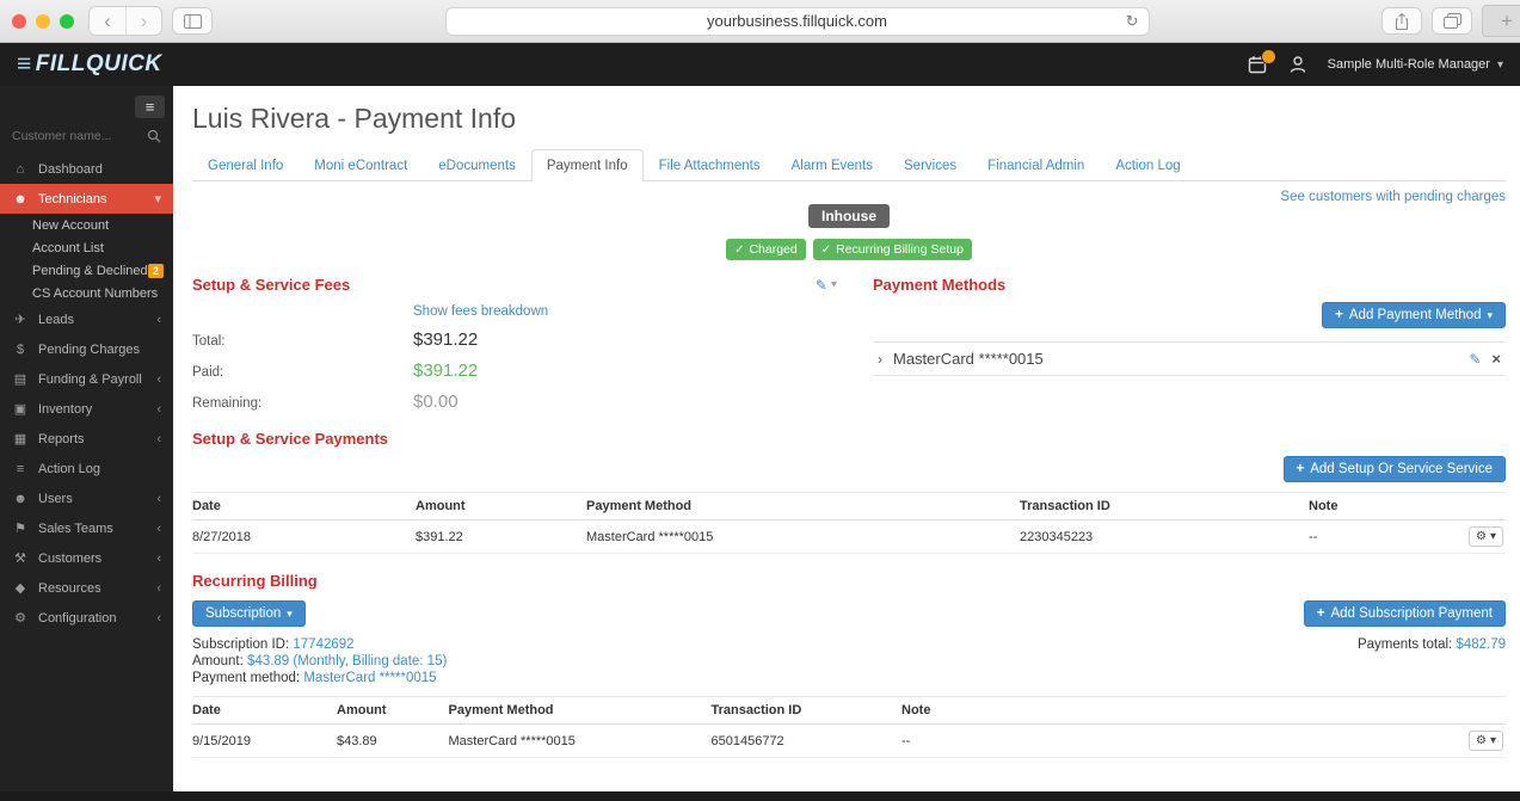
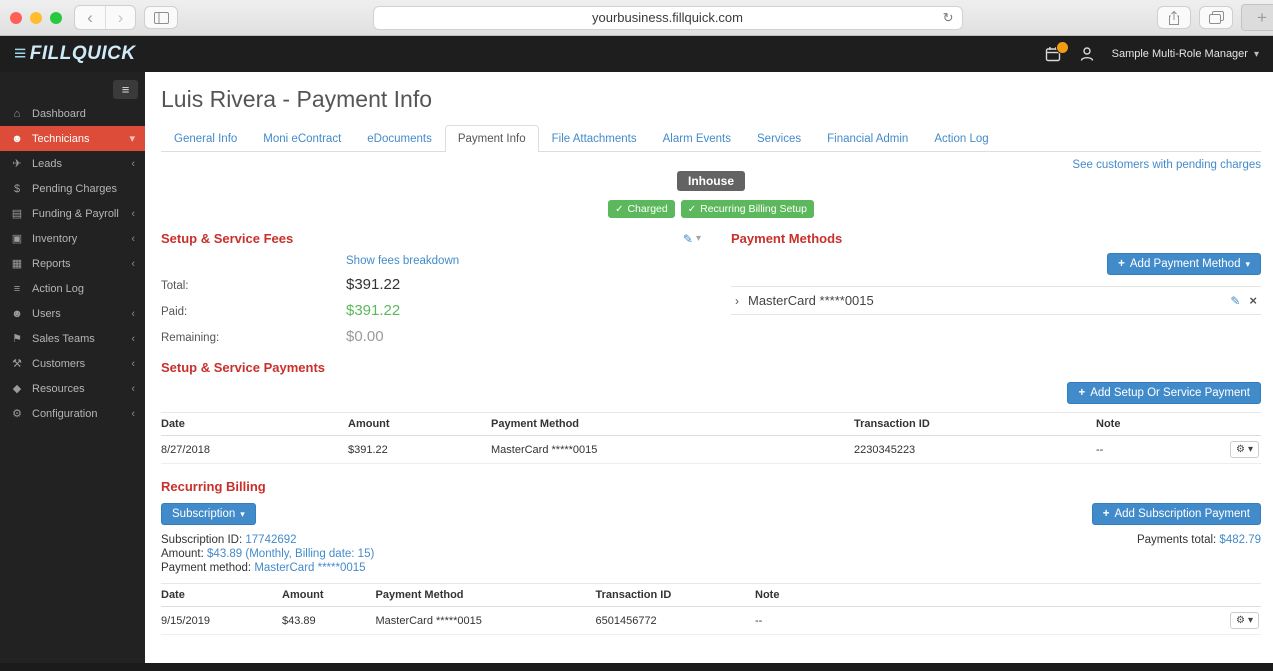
  ‹
  ›
  yourbusiness.fillquick.com
  ↻
  +
  ≡
  FILLQUICK
  Sample Multi-Role Manager
  ▾
  ≡
- Customer name...
  ⌂
  Dashboard
  ☻
  Technicians
  ▾
- New Account
- Account List
- Pending & Declined
- 2
- CS Account Numbers
  ✈
  Leads
  ‹
  $
  Pending Charges
  ▤
  Funding & Payroll
  ‹
  ▣
  Inventory
  ‹
  ▦
  Reports
  ‹
  ≡
  Action Log
  ☻
  Users
  ‹
  ⚑
  Sales Teams
  ‹
  ⚒
  Customers
  ‹
  ◆
  Resources
  ‹
  ⚙
  Configuration
  ‹
  Luis Rivera - Payment Info
  General Info
  Moni eContract
  eDocuments
  Payment Info
  File Attachments
  Alarm Events
  Services
  Financial Admin
  Action Log
  See customers with pending charges
  Inhouse
  ✓
  Charged
  ✓
  Recurring Billing Setup
  Setup & Service Fees
  ✎
  ▾
  Show fees breakdown
  Total:
  $391.22
  Paid:
  $391.22
  Remaining:
  $0.00
  Payment Methods
  +
  Add Payment Method
  ▾
  ›
  MasterCard *****0015
  ✎
  ×
  Setup & Service Payments
  +
- Add Setup Or Service Service
+ Add Setup Or Service Payment
  Date	Amount	Payment Method	Transaction ID	Note
  8/27/2018	$391.22	MasterCard *****0015	2230345223	--	⚙ ▾
  Recurring Billing
  Subscription
  ▾
  +
  Add Subscription Payment
  Subscription ID: 17742692
  Amount: $43.89 (Monthly, Billing date: 15)
  Payment method: MasterCard *****0015
  Payments total: $482.79
  Date	Amount	Payment Method	Transaction ID	Note
  9/15/2019	$43.89	MasterCard *****0015	6501456772	--	⚙ ▾
